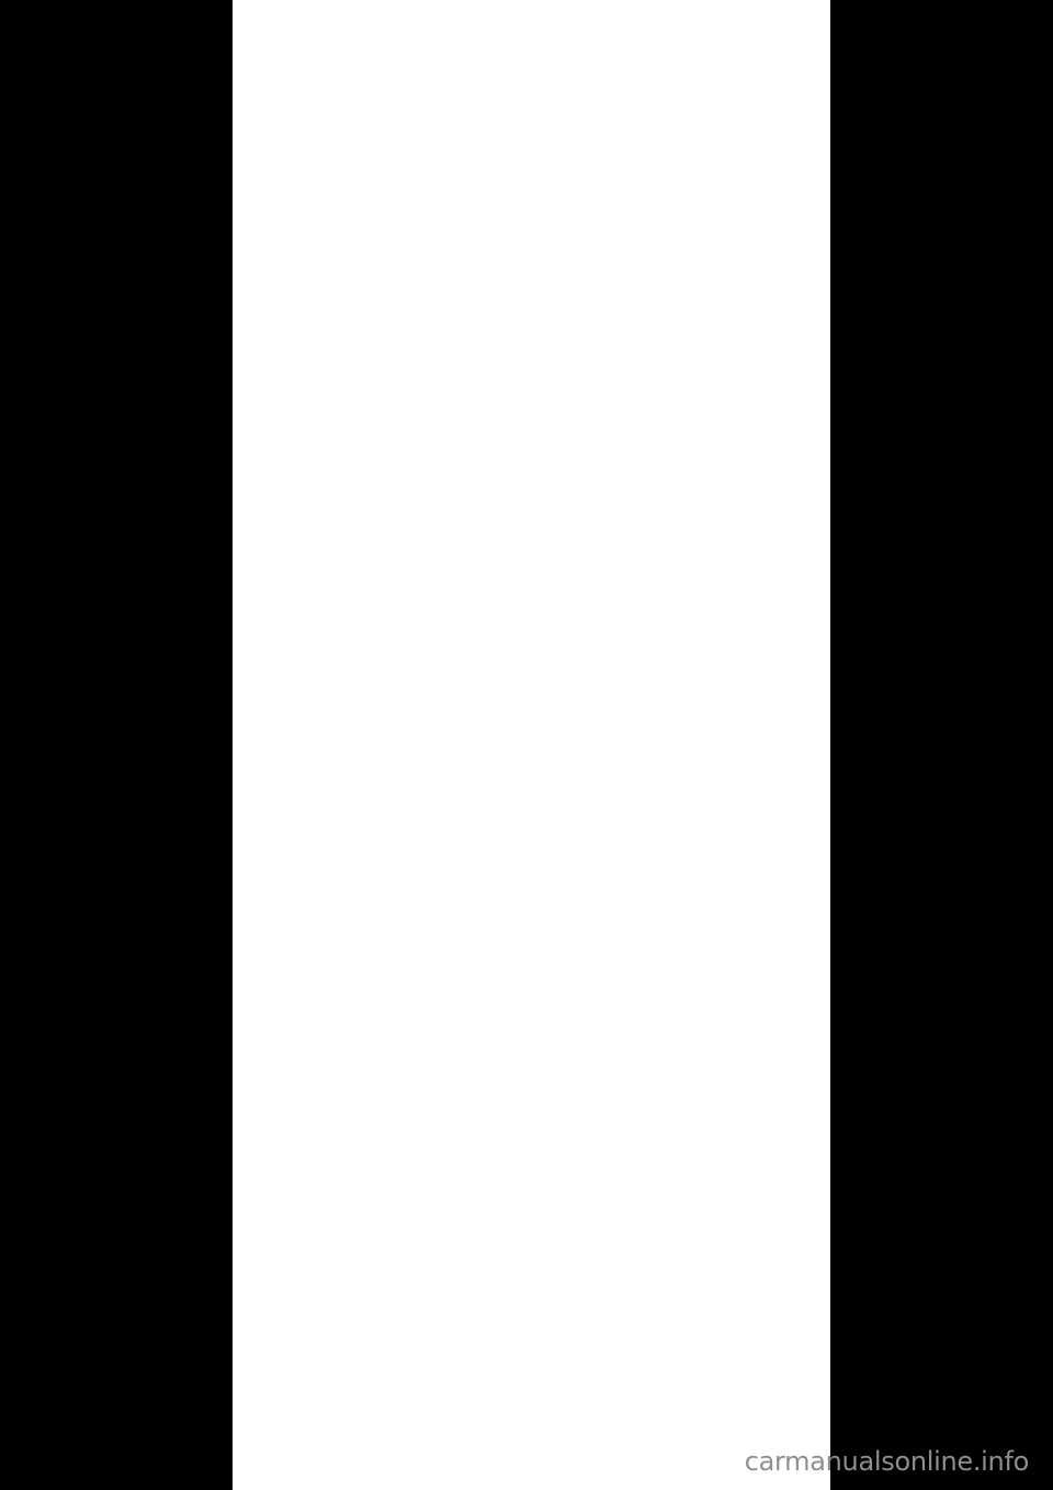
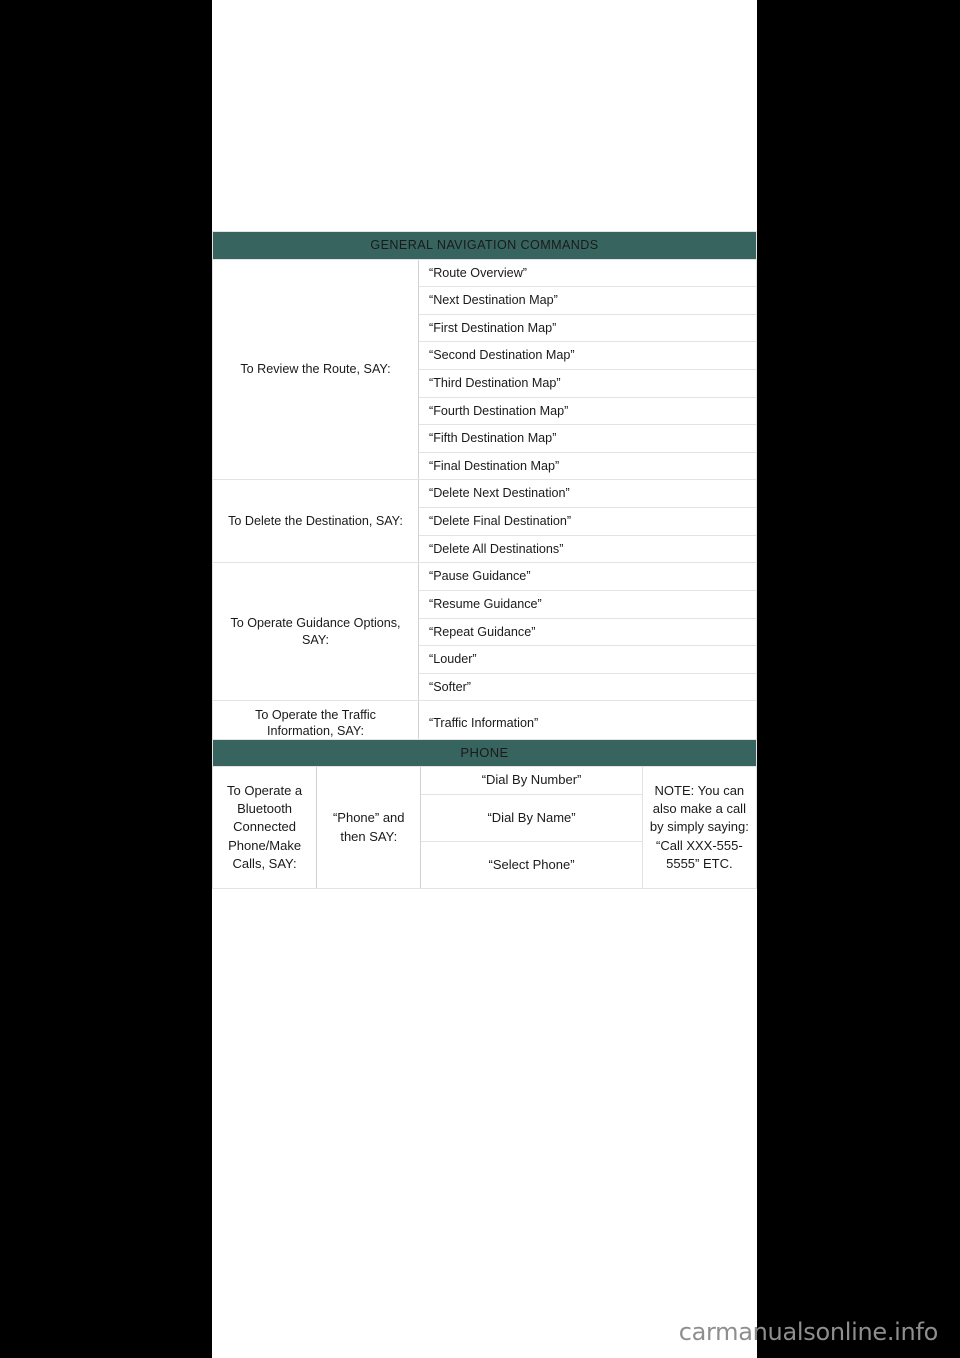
+ GENERAL NAVIGATION COMMANDS
+ To Review the Route, SAY:	“Route Overview”
+ “Next Destination Map”
+ “First Destination Map”
+ “Second Destination Map”
+ “Third Destination Map”
+ “Fourth Destination Map”
+ “Fifth Destination Map”
+ “Final Destination Map”
+ To Delete the Destination, SAY:	“Delete Next Destination”
+ “Delete Final Destination”
+ “Delete All Destinations”
+ To Operate Guidance Options, SAY:	“Pause Guidance”
+ “Resume Guidance”
+ “Repeat Guidance”
+ “Louder”
+ “Softer”
+ To Operate the Traffic Information, SAY:	“Traffic Information”
+ PHONE
+ To Operate a Bluetooth Connected Phone/Make Calls, SAY:	“Phone” and then SAY:	“Dial By Number”	NOTE: You can also make a call by simply saying: “Call XXX-555-5555” ETC.
+ “Dial By Name”
+ “Select Phone”
  carmanualsonline.info
